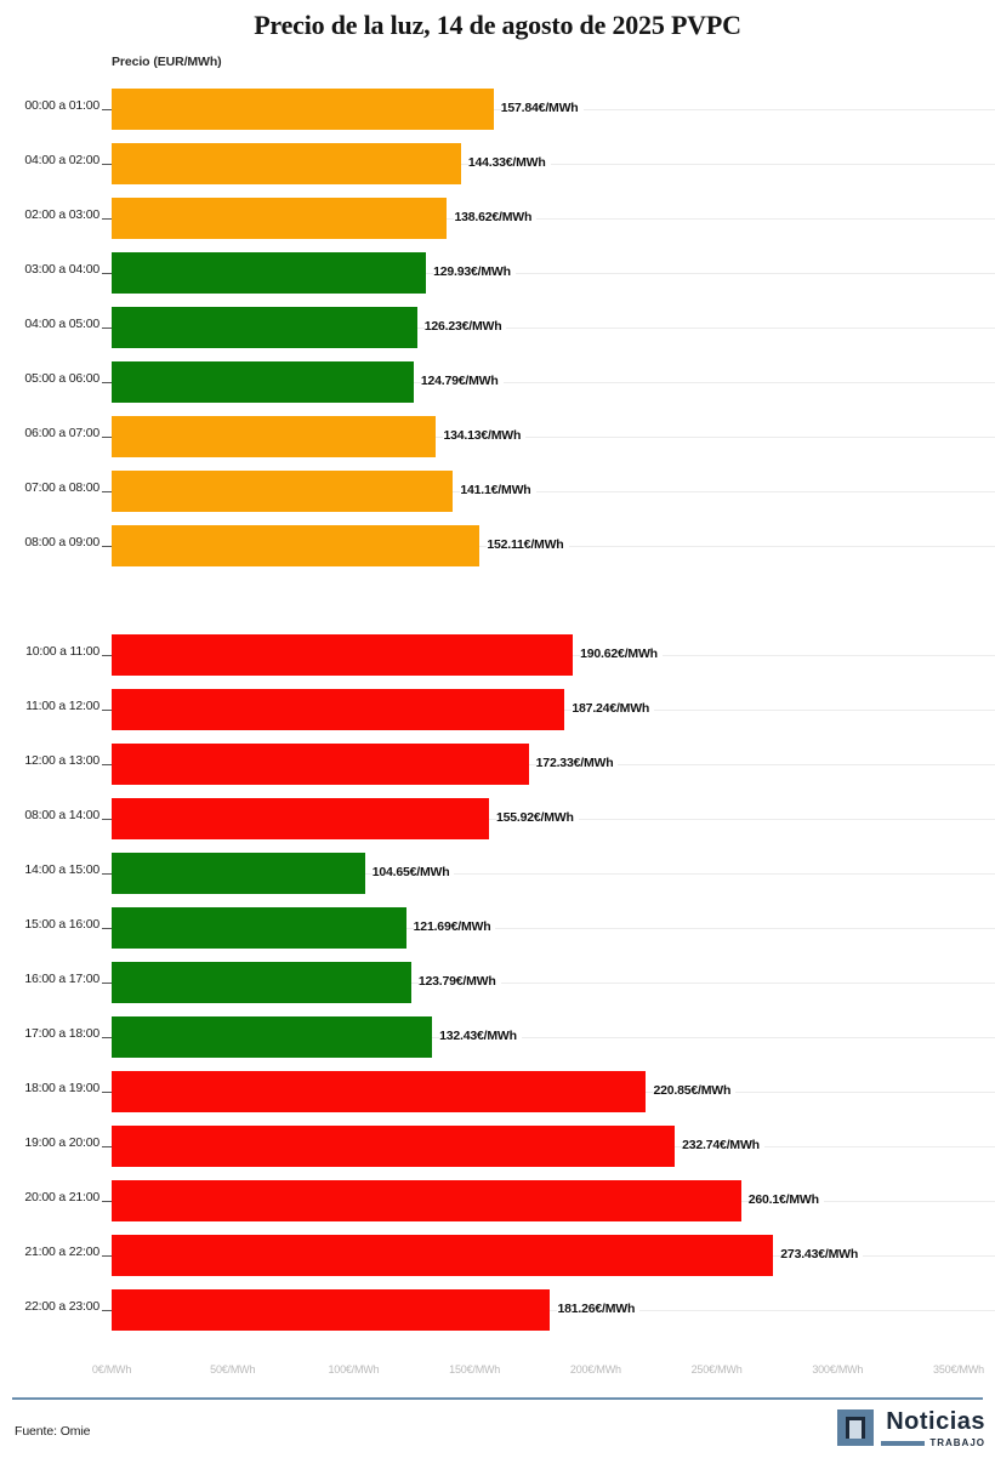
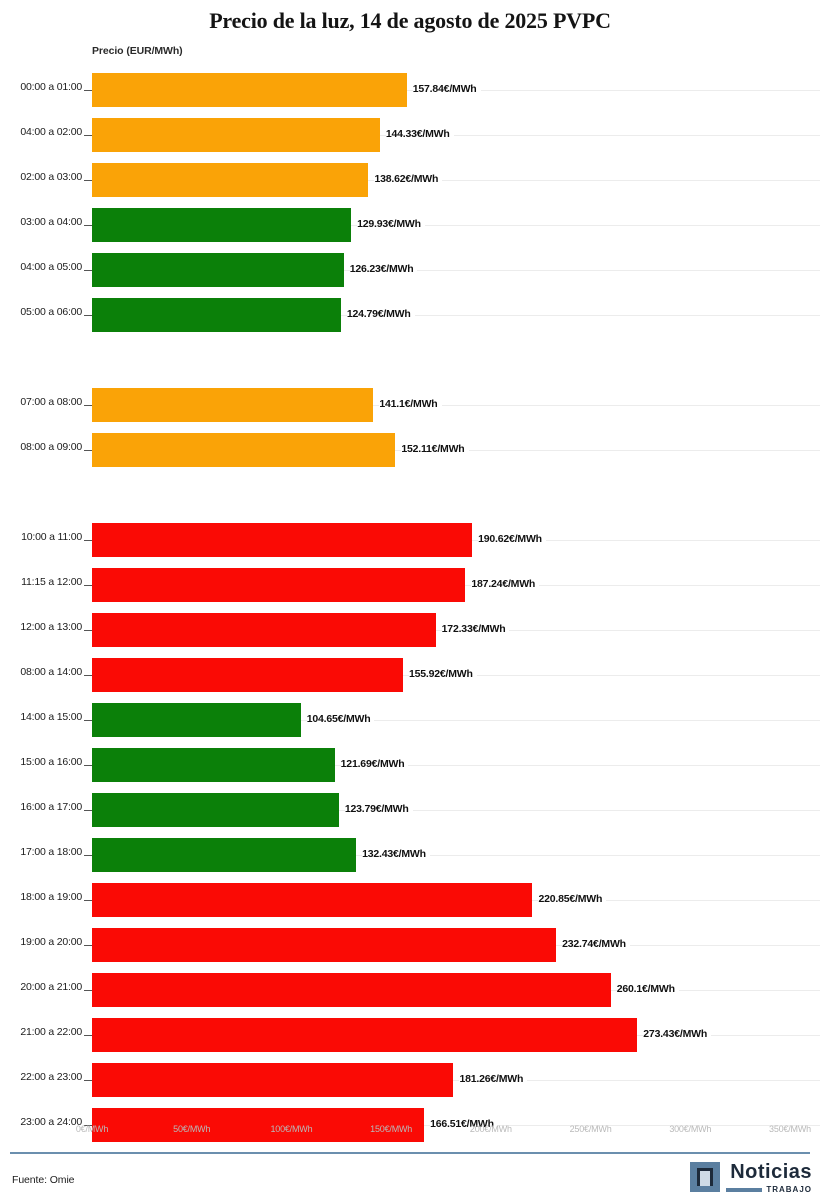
  Precio de la luz, 14 de agosto de 2025 PVPC
  Precio (EUR/MWh)
  00:00 a 01:00
  157.84€/MWh
  04:00 a 02:00
  144.33€/MWh
  02:00 a 03:00
  138.62€/MWh
  03:00 a 04:00
  129.93€/MWh
  04:00 a 05:00
  126.23€/MWh
  05:00 a 06:00
  124.79€/MWh
- 06:00 a 07:00
- 134.13€/MWh
  07:00 a 08:00
  141.1€/MWh
  08:00 a 09:00
  152.11€/MWh
  10:00 a 11:00
  190.62€/MWh
- 11:00 a 12:00
+ 11:15 a 12:00
  187.24€/MWh
  12:00 a 13:00
  172.33€/MWh
  08:00 a 14:00
  155.92€/MWh
  14:00 a 15:00
  104.65€/MWh
  15:00 a 16:00
  121.69€/MWh
  16:00 a 17:00
  123.79€/MWh
  17:00 a 18:00
  132.43€/MWh
  18:00 a 19:00
  220.85€/MWh
  19:00 a 20:00
  232.74€/MWh
  20:00 a 21:00
  260.1€/MWh
  21:00 a 22:00
  273.43€/MWh
  22:00 a 23:00
  181.26€/MWh
+ 23:00 a 24:00
+ 166.51€/MWh
  0€/MWh
  50€/MWh
  100€/MWh
  150€/MWh
  200€/MWh
  250€/MWh
  300€/MWh
  350€/MWh
  Fuente: Omie
  Noticias
  TRABAJO
